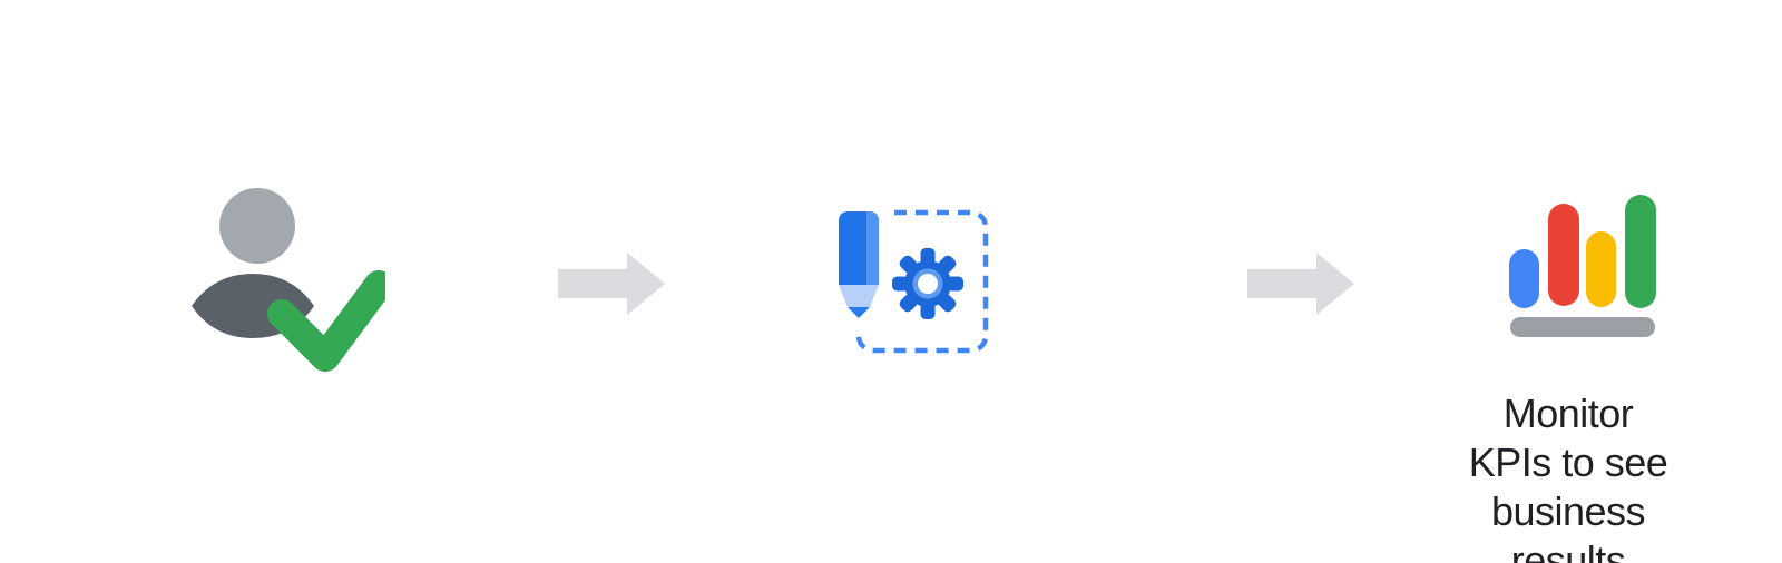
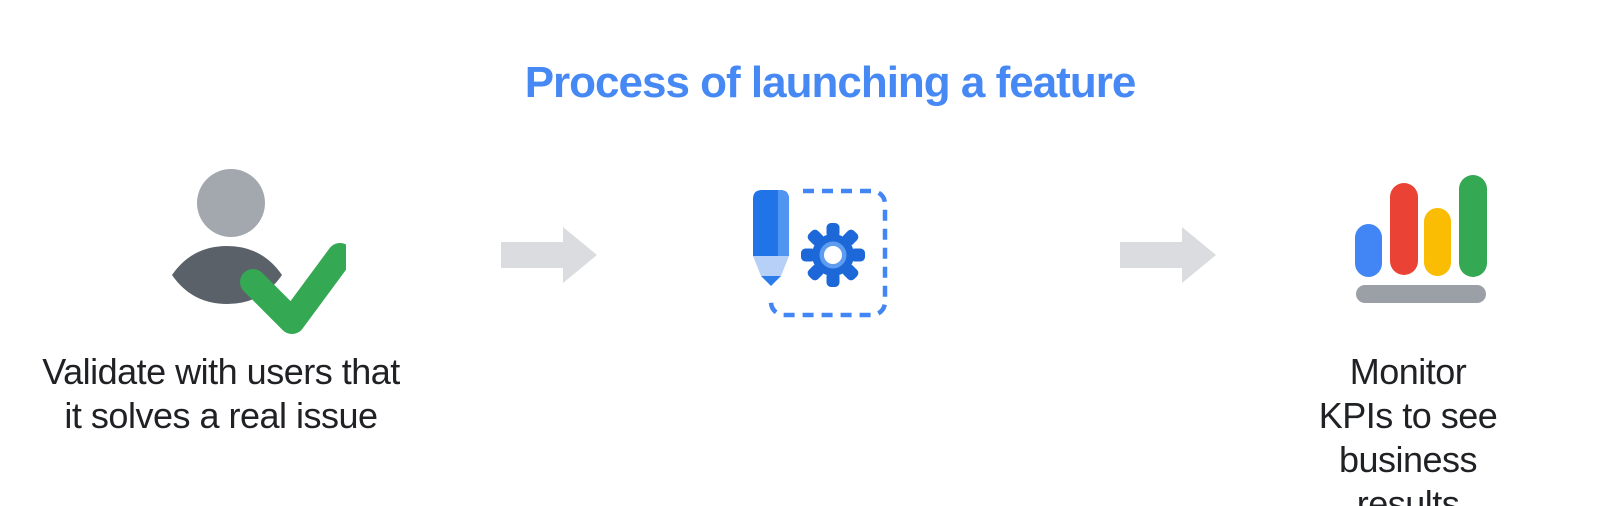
+ Process of launching a feature
+ Validate with users that
+ it solves a real issue
  Monitor KPIs to see
  business results
